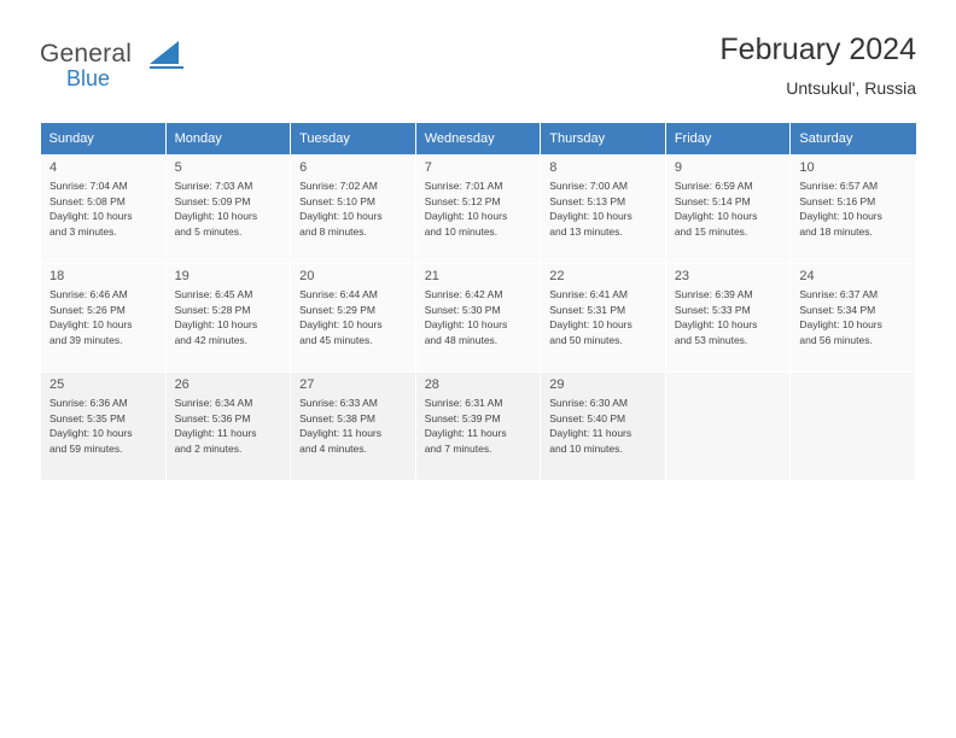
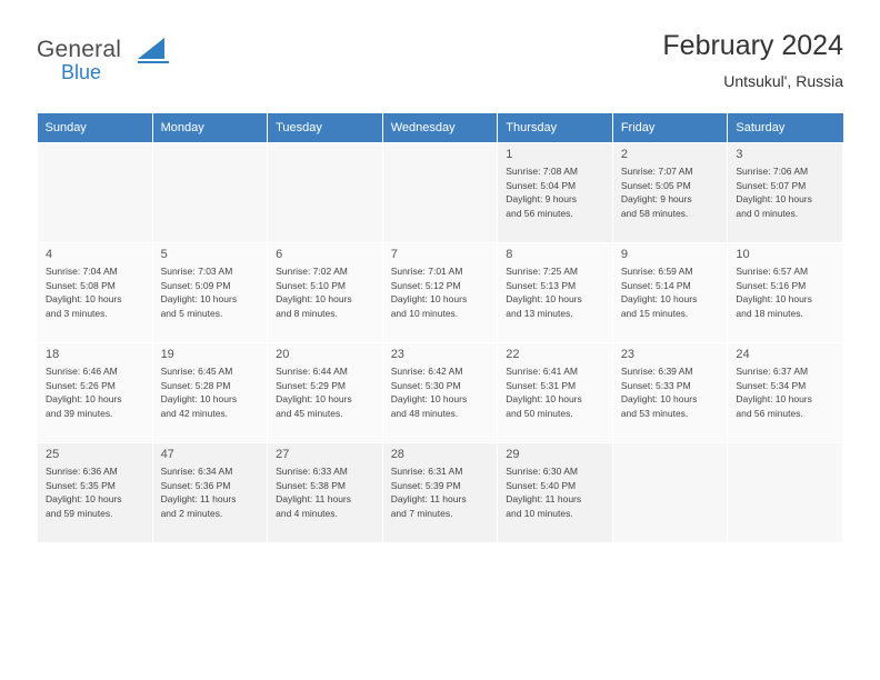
  General
  Blue
  February 2024
  Untsukul', Russia
  Sunday	Monday	Tuesday	Wednesday	Thursday	Friday	Saturday
+ 				1Sunrise: 7:08 AMSunset: 5:04 PMDaylight: 9 hoursand 56 minutes.	2Sunrise: 7:07 AMSunset: 5:05 PMDaylight: 9 hoursand 58 minutes.	3Sunrise: 7:06 AMSunset: 5:07 PMDaylight: 10 hoursand 0 minutes.
- 4Sunrise: 7:04 AMSunset: 5:08 PMDaylight: 10 hoursand 3 minutes.	5Sunrise: 7:03 AMSunset: 5:09 PMDaylight: 10 hoursand 5 minutes.	6Sunrise: 7:02 AMSunset: 5:10 PMDaylight: 10 hoursand 8 minutes.	7Sunrise: 7:01 AMSunset: 5:12 PMDaylight: 10 hoursand 10 minutes.	8Sunrise: 7:00 AMSunset: 5:13 PMDaylight: 10 hoursand 13 minutes.	9Sunrise: 6:59 AMSunset: 5:14 PMDaylight: 10 hoursand 15 minutes.	10Sunrise: 6:57 AMSunset: 5:16 PMDaylight: 10 hoursand 18 minutes.
+ 4Sunrise: 7:04 AMSunset: 5:08 PMDaylight: 10 hoursand 3 minutes.	5Sunrise: 7:03 AMSunset: 5:09 PMDaylight: 10 hoursand 5 minutes.	6Sunrise: 7:02 AMSunset: 5:10 PMDaylight: 10 hoursand 8 minutes.	7Sunrise: 7:01 AMSunset: 5:12 PMDaylight: 10 hoursand 10 minutes.	8Sunrise: 7:25 AMSunset: 5:13 PMDaylight: 10 hoursand 13 minutes.	9Sunrise: 6:59 AMSunset: 5:14 PMDaylight: 10 hoursand 15 minutes.	10Sunrise: 6:57 AMSunset: 5:16 PMDaylight: 10 hoursand 18 minutes.
- 18Sunrise: 6:46 AMSunset: 5:26 PMDaylight: 10 hoursand 39 minutes.	19Sunrise: 6:45 AMSunset: 5:28 PMDaylight: 10 hoursand 42 minutes.	20Sunrise: 6:44 AMSunset: 5:29 PMDaylight: 10 hoursand 45 minutes.	21Sunrise: 6:42 AMSunset: 5:30 PMDaylight: 10 hoursand 48 minutes.	22Sunrise: 6:41 AMSunset: 5:31 PMDaylight: 10 hoursand 50 minutes.	23Sunrise: 6:39 AMSunset: 5:33 PMDaylight: 10 hoursand 53 minutes.	24Sunrise: 6:37 AMSunset: 5:34 PMDaylight: 10 hoursand 56 minutes.
+ 18Sunrise: 6:46 AMSunset: 5:26 PMDaylight: 10 hoursand 39 minutes.	19Sunrise: 6:45 AMSunset: 5:28 PMDaylight: 10 hoursand 42 minutes.	20Sunrise: 6:44 AMSunset: 5:29 PMDaylight: 10 hoursand 45 minutes.	23Sunrise: 6:42 AMSunset: 5:30 PMDaylight: 10 hoursand 48 minutes.	22Sunrise: 6:41 AMSunset: 5:31 PMDaylight: 10 hoursand 50 minutes.	23Sunrise: 6:39 AMSunset: 5:33 PMDaylight: 10 hoursand 53 minutes.	24Sunrise: 6:37 AMSunset: 5:34 PMDaylight: 10 hoursand 56 minutes.
- 25Sunrise: 6:36 AMSunset: 5:35 PMDaylight: 10 hoursand 59 minutes.	26Sunrise: 6:34 AMSunset: 5:36 PMDaylight: 11 hoursand 2 minutes.	27Sunrise: 6:33 AMSunset: 5:38 PMDaylight: 11 hoursand 4 minutes.	28Sunrise: 6:31 AMSunset: 5:39 PMDaylight: 11 hoursand 7 minutes.	29Sunrise: 6:30 AMSunset: 5:40 PMDaylight: 11 hoursand 10 minutes.
+ 25Sunrise: 6:36 AMSunset: 5:35 PMDaylight: 10 hoursand 59 minutes.	47Sunrise: 6:34 AMSunset: 5:36 PMDaylight: 11 hoursand 2 minutes.	27Sunrise: 6:33 AMSunset: 5:38 PMDaylight: 11 hoursand 4 minutes.	28Sunrise: 6:31 AMSunset: 5:39 PMDaylight: 11 hoursand 7 minutes.	29Sunrise: 6:30 AMSunset: 5:40 PMDaylight: 11 hoursand 10 minutes.
